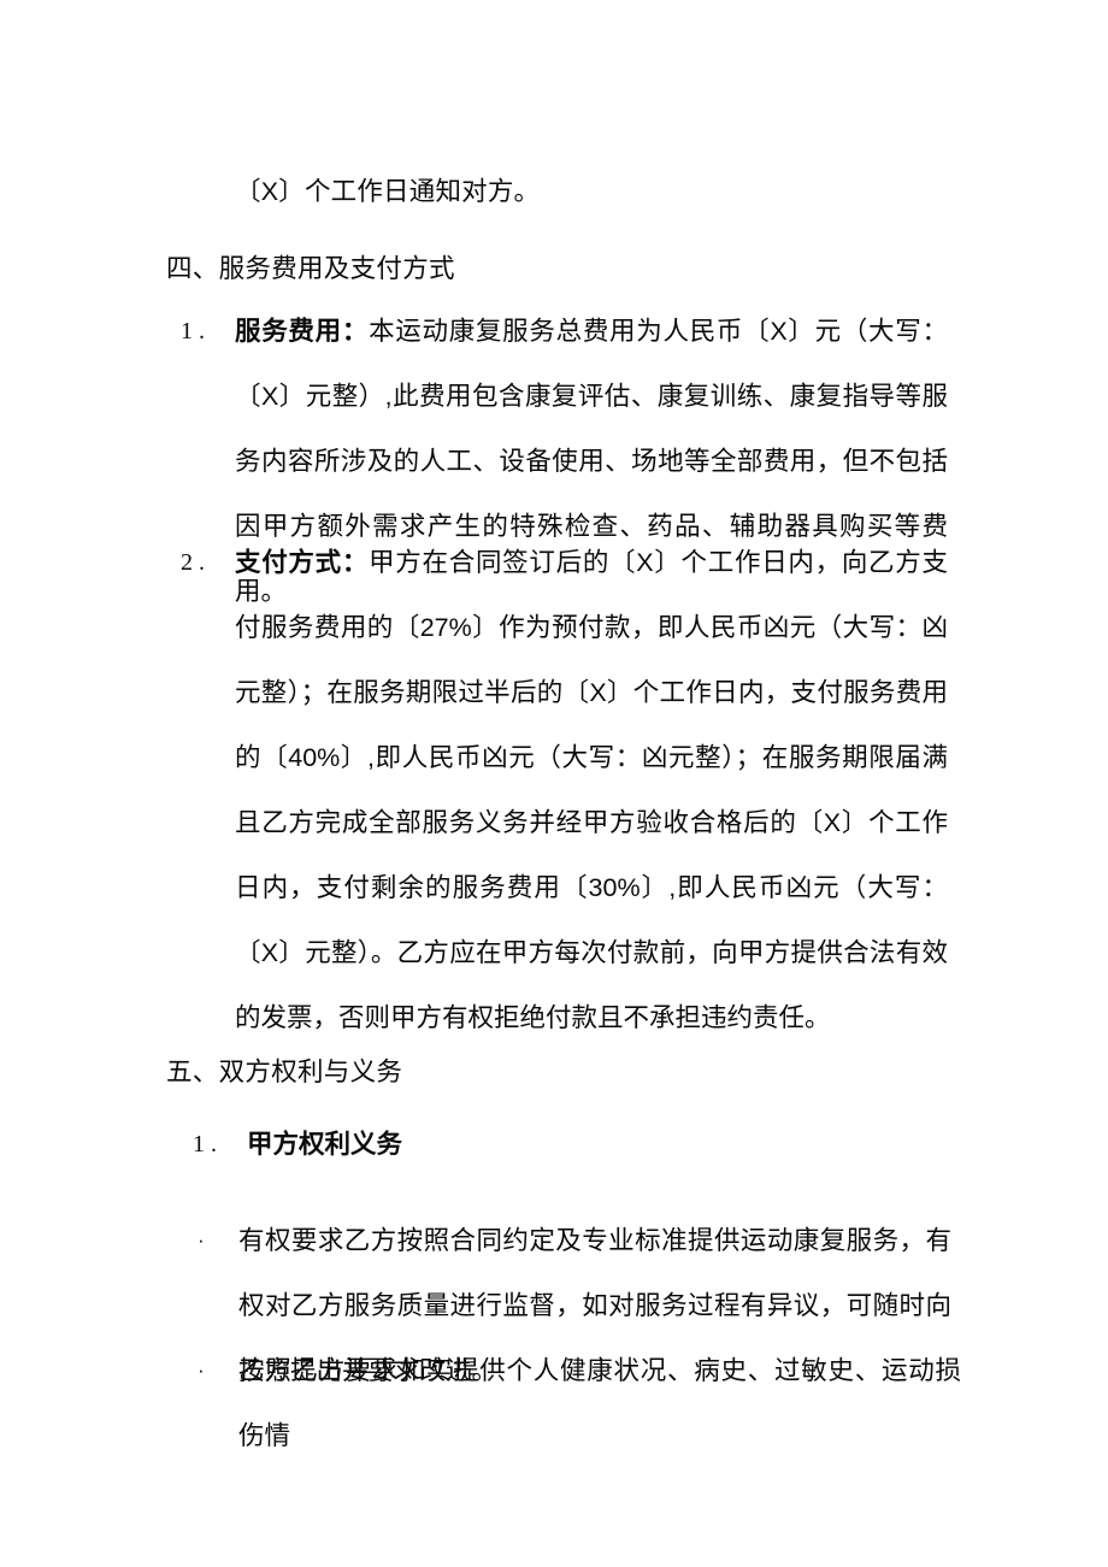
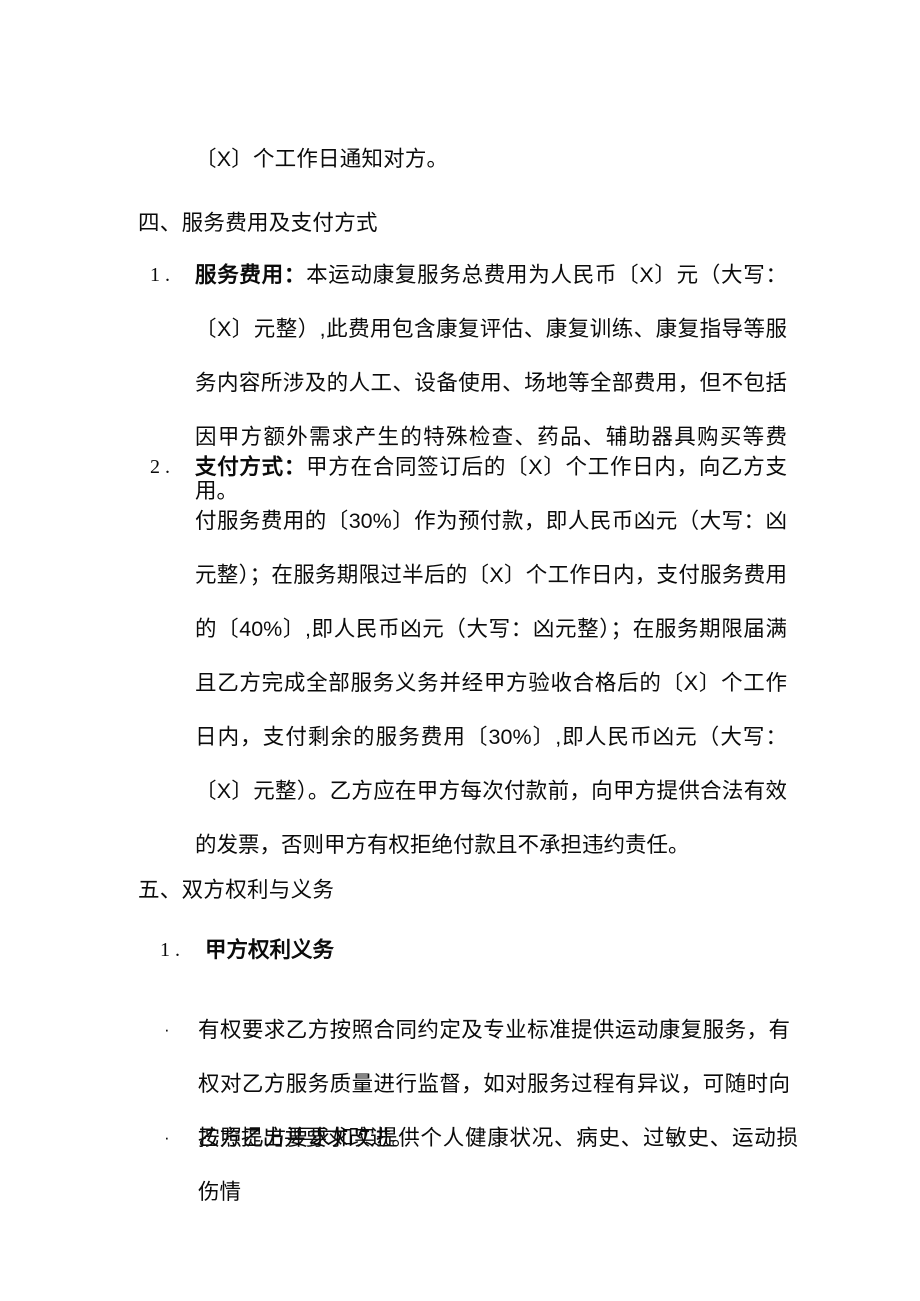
  〔X〕个工作日通知对方。
  四、服务费用及支付方式
  1 .
  服务费用：本运动康复服务总费用为人民币〔X〕元（大写：〔X〕元整）,此费用包含康复评估、康复训练、康复指导等服务内容所涉及的人工、设备使用、场地等全部费用，但不包括因甲方额外需求产生的特殊检查、药品、辅助器具购买等费用。
  2 .
- 支付方式：甲方在合同签订后的〔X〕个工作日内，向乙方支付服务费用的〔27%〕作为预付款，即人民币凶元（大写：凶元整）；在服务期限过半后的〔X〕个工作日内，支付服务费用的〔40%〕,即人民币凶元（大写：凶元整）；在服务期限届满且乙方完成全部服务义务并经甲方验收合格后的〔X〕个工作日内，支付剩余的服务费用〔30%〕,即人民币凶元（大写：〔X〕元整）。乙方应在甲方每次付款前，向甲方提供合法有效的发票，否则甲方有权拒绝付款且不承担违约责任。
+ 支付方式：甲方在合同签订后的〔X〕个工作日内，向乙方支付服务费用的〔30%〕作为预付款，即人民币凶元（大写：凶元整）；在服务期限过半后的〔X〕个工作日内，支付服务费用的〔40%〕,即人民币凶元（大写：凶元整）；在服务期限届满且乙方完成全部服务义务并经甲方验收合格后的〔X〕个工作日内，支付剩余的服务费用〔30%〕,即人民币凶元（大写：〔X〕元整）。乙方应在甲方每次付款前，向甲方提供合法有效的发票，否则甲方有权拒绝付款且不承担违约责任。
  五、双方权利与义务
  1 .
  甲方权利义务
  ·
  有权要求乙方按照合同约定及专业标准提供运动康复服务，有权对乙方服务质量进行监督，如对服务过程有异议，可随时向乙方提出并要求改进。
  ·
  按照乙方要求如实提供个人健康状况、病史、过敏史、运动损伤情
